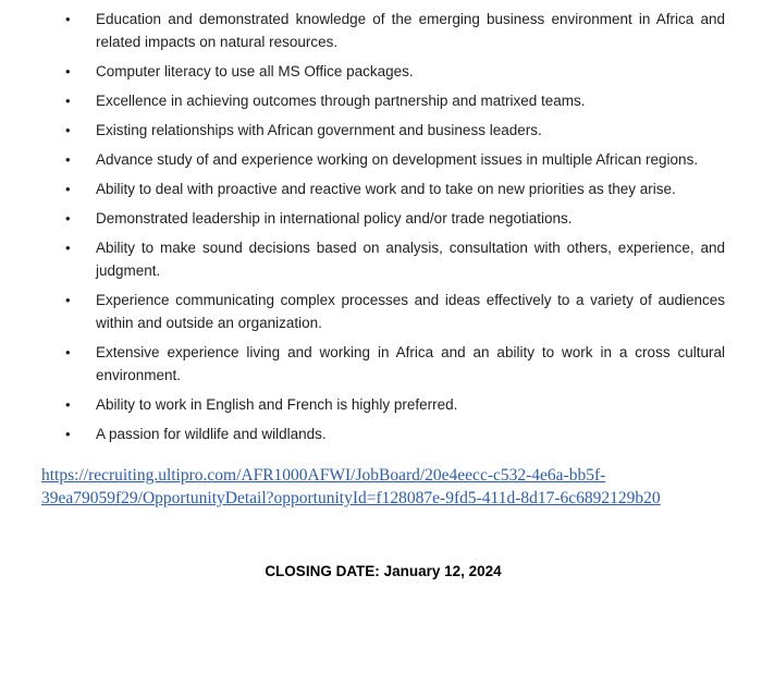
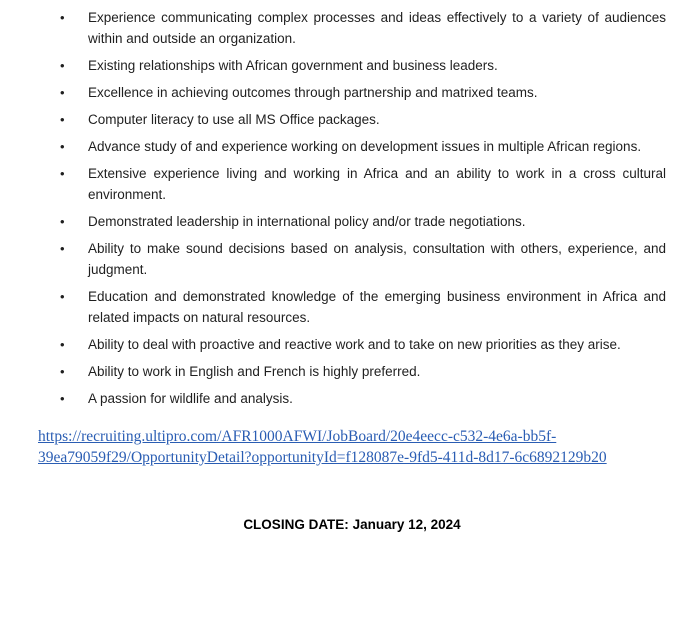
  •
- Education and demonstrated knowledge of the emerging business environment in Africa and related impacts on natural resources.
+ Experience communicating complex processes and ideas effectively to a variety of audiences within and outside an organization.
  •
- Computer literacy to use all MS Office packages.
+ Existing relationships with African government and business leaders.
  •
  Excellence in achieving outcomes through partnership and matrixed teams.
  •
- Existing relationships with African government and business leaders.
+ Computer literacy to use all MS Office packages.
  •
  Advance study of and experience working on development issues in multiple African regions.
  •
- Ability to deal with proactive and reactive work and to take on new priorities as they arise.
+ Extensive experience living and working in Africa and an ability to work in a cross cultural environment.
  •
  Demonstrated leadership in international policy and/or trade negotiations.
  •
  Ability to make sound decisions based on analysis, consultation with others, experience, and judgment.
  •
- Experience communicating complex processes and ideas effectively to a variety of audiences within and outside an organization.
+ Education and demonstrated knowledge of the emerging business environment in Africa and related impacts on natural resources.
  •
- Extensive experience living and working in Africa and an ability to work in a cross cultural environment.
+ Ability to deal with proactive and reactive work and to take on new priorities as they arise.
  •
  Ability to work in English and French is highly preferred.
  •
- A passion for wildlife and wildlands.
+ A passion for wildlife and analysis.
  https://recruiting.ultipro.com/AFR1000AFWI/JobBoard/20e4eecc-c532-4e6a-bb5f-
  39ea79059f29/OpportunityDetail?opportunityId=f128087e-9fd5-411d-8d17-6c6892129b20
  CLOSING DATE: January 12, 2024
